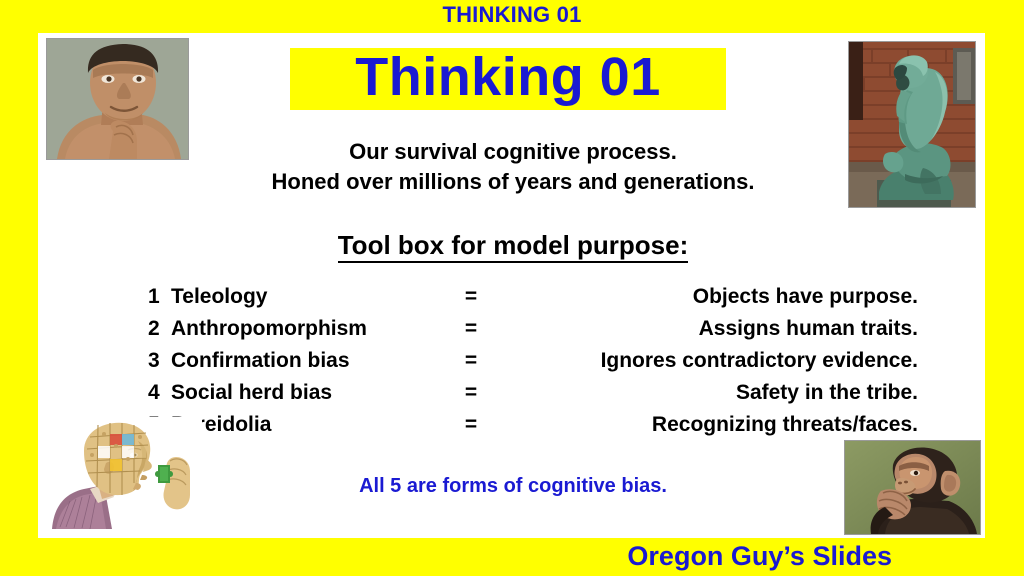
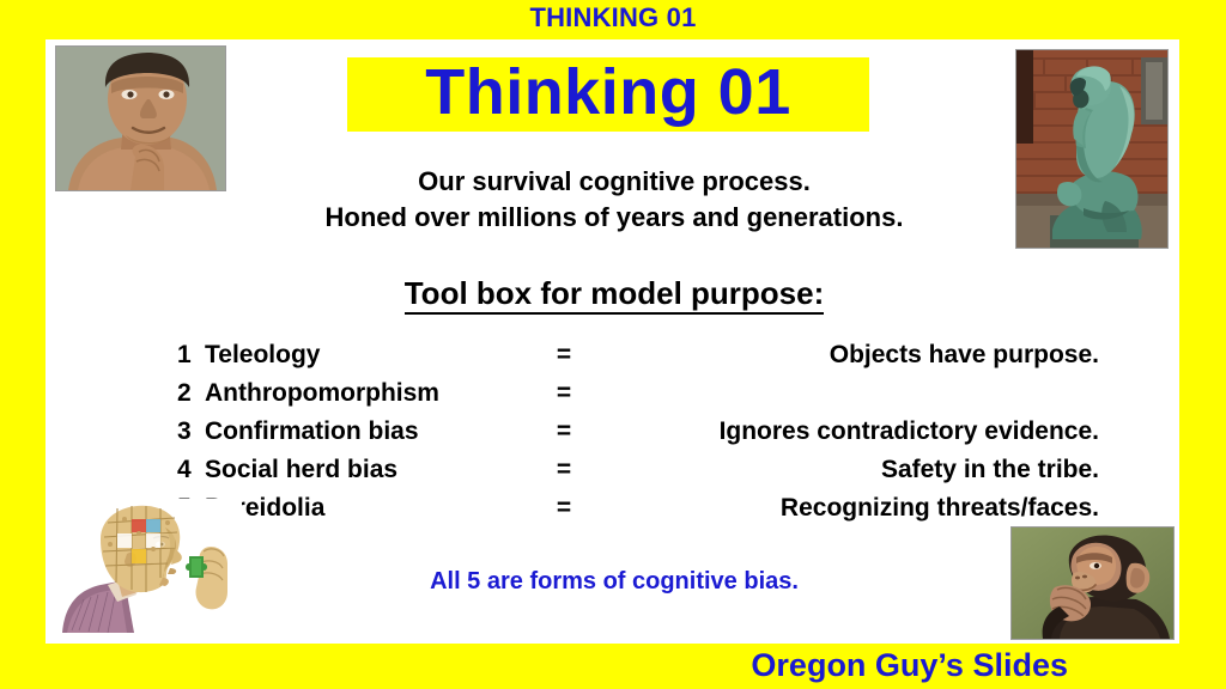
  THINKING 01
  Thinking 01
  Our survival cognitive process.
  Honed over millions of years and generations.
  Tool box for model purpose:
  1
  Teleology
  =
  Objects have purpose.
  2
  Anthropomorphism
  =
- Assigns human traits.
  3
  Confirmation bias
  =
  Ignores contradictory evidence.
  4
  Social herd bias
  =
  Safety in the tribe.
  eidolia
  =
  Recognizing threats/faces.
  All 5 are forms of cognitive bias.
  Oregon Guy’s Slides
